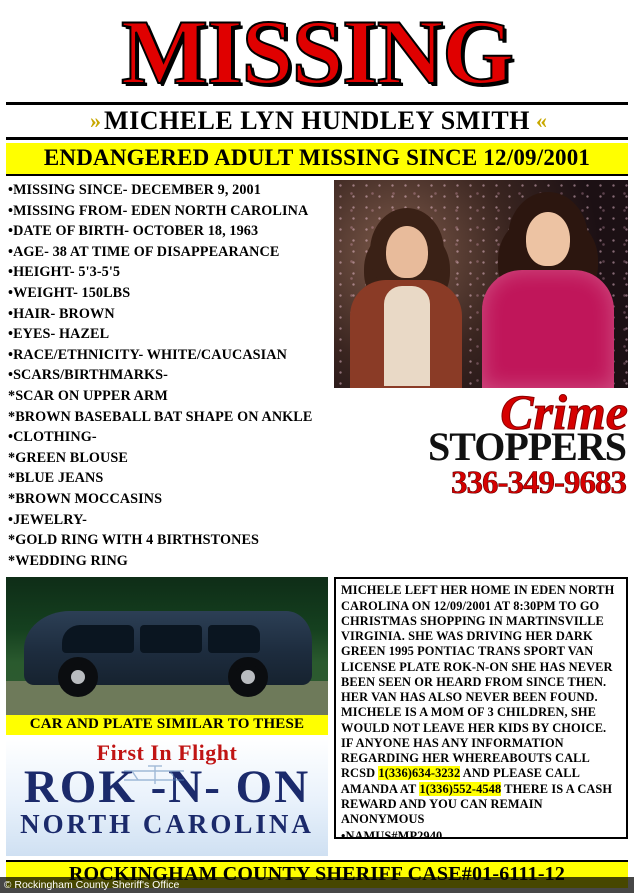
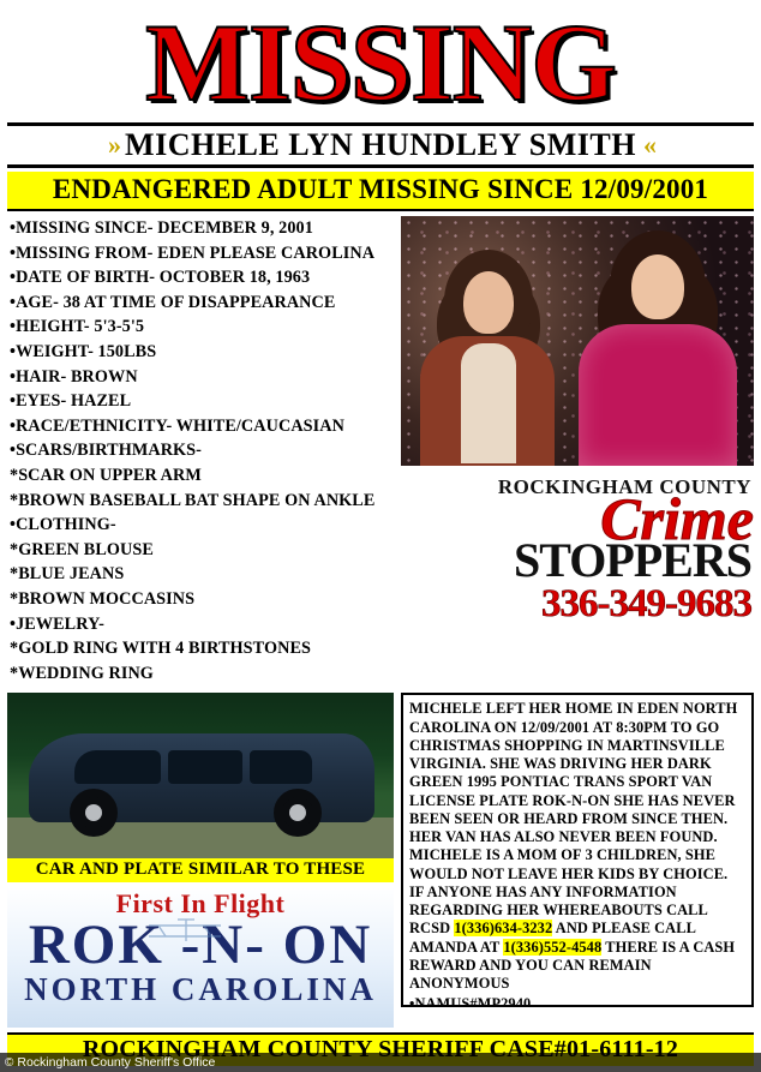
  MISSING
  »
  MICHELE LYN HUNDLEY SMITH
  «
  ENDANGERED ADULT MISSING SINCE 12/09/2001
  •MISSING SINCE- DECEMBER 9, 2001
- •MISSING FROM- EDEN NORTH CAROLINA
+ •MISSING FROM- EDEN PLEASE CAROLINA
  •DATE OF BIRTH- OCTOBER 18, 1963
  •AGE- 38 AT TIME OF DISAPPEARANCE
  •HEIGHT- 5'3-5'5
  •WEIGHT- 150LBS
  •HAIR- BROWN
  •EYES- HAZEL
  •RACE/ETHNICITY- WHITE/CAUCASIAN
  •SCARS/BIRTHMARKS-
  *SCAR ON UPPER ARM
  *BROWN BASEBALL BAT SHAPE ON ANKLE
  •CLOTHING-
  *GREEN BLOUSE
  *BLUE JEANS
  *BROWN MOCCASINS
  •JEWELRY-
  *GOLD RING WITH 4 BIRTHSTONES
  *WEDDING RING
+ ROCKINGHAM COUNTY
  Crime
  STOPPERS
  336-349-9683
  CAR AND PLATE SIMILAR TO THESE
  First In Flight
  ROK -N- ON
  NORTH CAROLINA
  MICHELE LEFT HER HOME IN EDEN NORTH CAROLINA ON 12/09/2001 AT 8:30PM TO GO CHRISTMAS SHOPPING IN MARTINSVILLE VIRGINIA. SHE WAS DRIVING HER DARK GREEN 1995 PONTIAC TRANS SPORT VAN LICENSE PLATE ROK-N-ON SHE HAS NEVER BEEN SEEN OR HEARD FROM SINCE THEN. HER VAN HAS ALSO NEVER BEEN FOUND. MICHELE IS A MOM OF 3 CHILDREN, SHE WOULD NOT LEAVE HER KIDS BY CHOICE. IF ANYONE HAS ANY INFORMATION REGARDING HER WHEREABOUTS CALL RCSD 1(336)634-3232 AND PLEASE CALL AMANDA AT 1(336)552-4548 THERE IS A CASH REWARD AND YOU CAN REMAIN ANONYMOUS
  •NAMUS#MP2940
  ROCKINGHAM COUNTY SHERIFF CASE#01-6111-12
  ©
  Rockingham County Sheriff's Office
